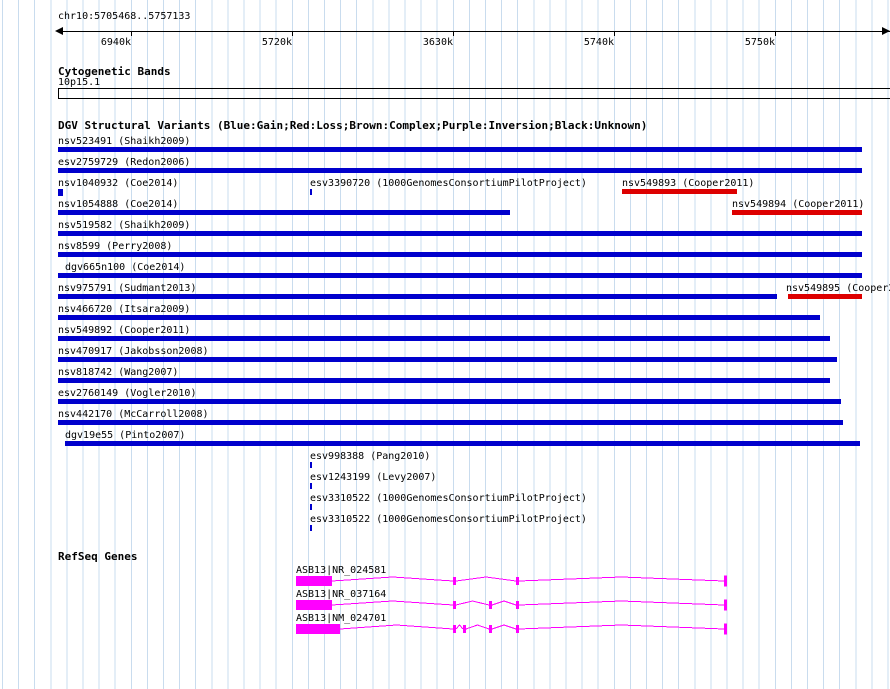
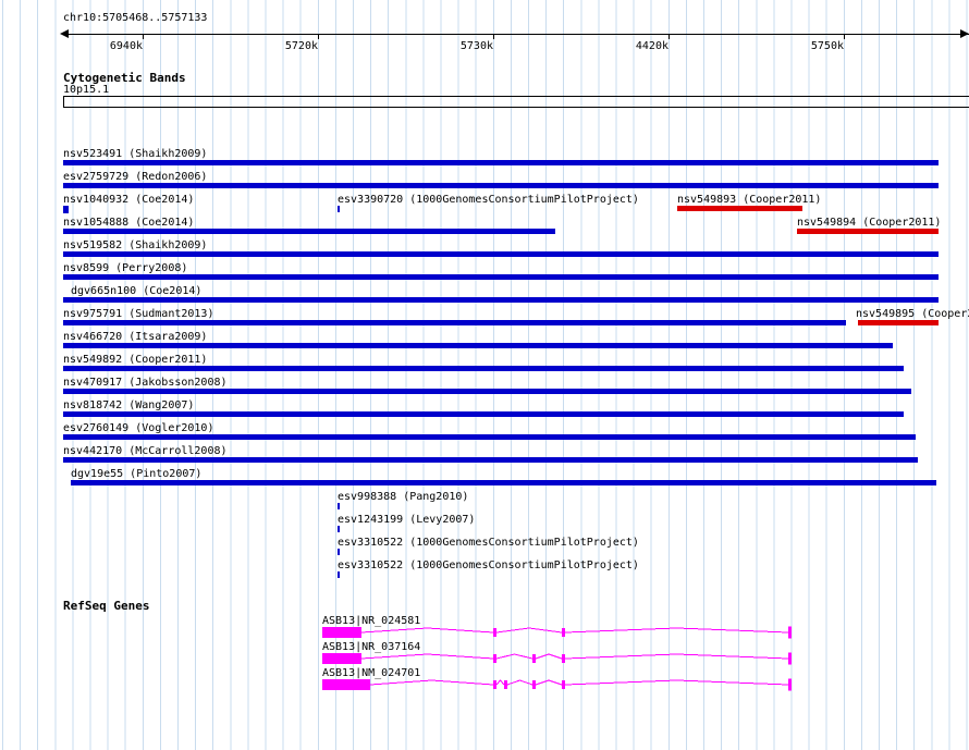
  chr10:5705468..5757133
  6940k
  5720k
- 3630k
+ 5730k
- 5740k
+ 4420k
  5750k
  Cytogenetic Bands
  10p15.1
- DGV Structural Variants (Blue:Gain;Red:Loss;Brown:Complex;Purple:Inversion;Black:Unknown)
  nsv523491 (Shaikh2009)
  esv2759729 (Redon2006)
  nsv1040932 (Coe2014)
  esv3390720 (1000GenomesConsortiumPilotProject)
  nsv549893 (Cooper2011)
  nsv1054888 (Coe2014)
  nsv549894 (Cooper2011)
  nsv519582 (Shaikh2009)
  nsv8599 (Perry2008)
  dgv665n100 (Coe2014)
  nsv975791 (Sudmant2013)
  nsv549895 (Cooper
  nsv466720 (Itsara2009)
  nsv549892 (Cooper2011)
  nsv470917 (Jakobsson2008)
  nsv818742 (Wang2007)
  esv2760149 (Vogler2010)
  nsv442170 (McCarroll2008)
  dgv19e55 (Pinto2007)
  esv998388 (Pang2010)
  esv1243199 (Levy2007)
  esv3310522 (1000GenomesConsortiumPilotProject)
  esv3310522 (1000GenomesConsortiumPilotProject)
  RefSeq Genes
  ASB13|NR_024581
  ASB13|NR_037164
  ASB13|NM_024701
